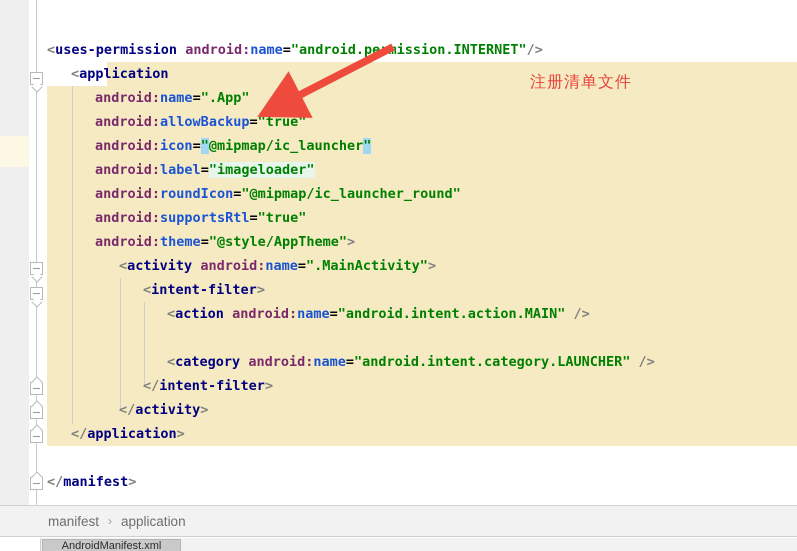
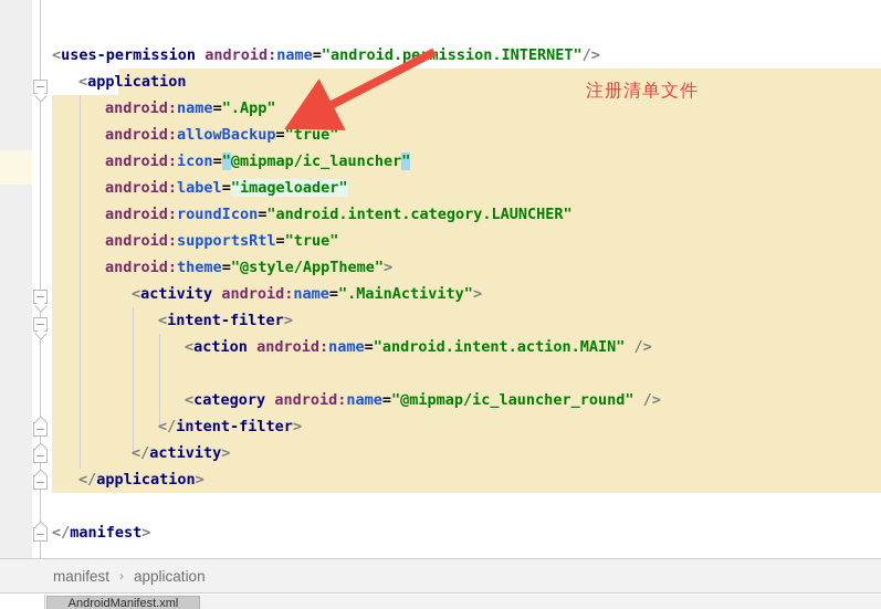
  <uses-permission android:name="android.peission.INTERNET"/>
  <application
  android:name=".App"
  android:allowBackup="true"
  android:icon="@mipmap/ic_launcher"
  android:label="imageloader"
- android:roundIcon="@mipmap/ic_launcher_round"
+ android:roundIcon="android.intent.category.LAUNCHER"
  android:supportsRtl="true"
  android:theme="@style/AppTheme">
  <activity android:name=".MainActivity">
  <intent-filter>
  <action android:name="android.intent.action.MAIN" />
- <category android:name="android.intent.category.LAUNCHER" />
+ <category android:name="@mipmap/ic_launcher_round" />
  </intent-filter>
  </activity>
  </application>
  </manifest>
  注册清单文件
  manifest
  ›
  application
  AndroidManifest.xml
